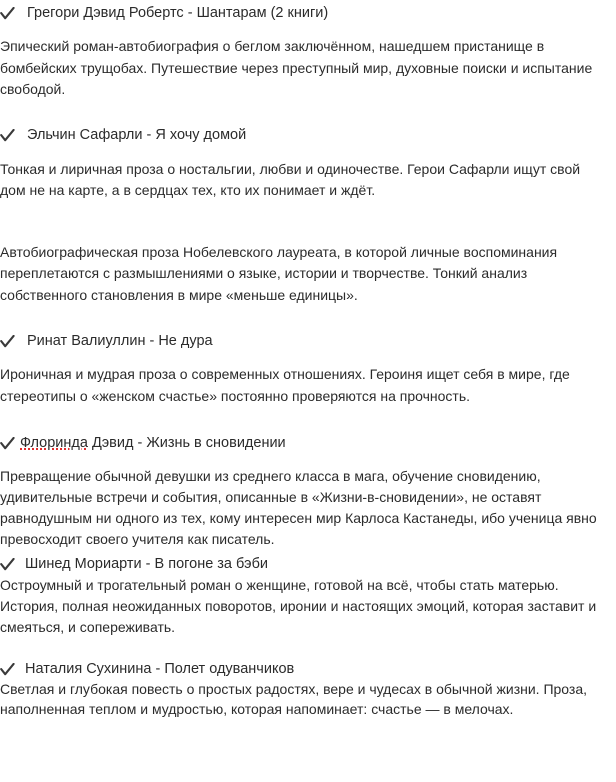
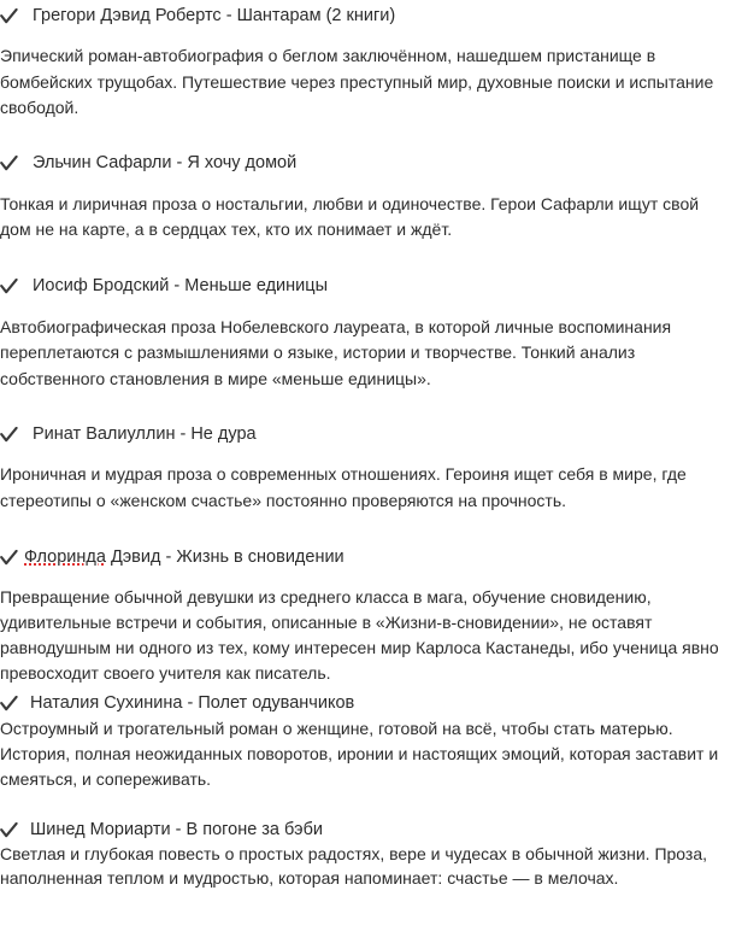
  Грегори Дэвид Робертс - Шантарам (2 книги)
  Эпический роман-автобиография о беглом заключённом, нашедшем пристанище в бомбейских трущобах. Путешествие через преступный мир, духовные поиски и испытание свободой.
  Эльчин Сафарли - Я хочу домой
  Тонкая и лиричная проза о ностальгии, любви и одиночестве. Герои Сафарли ищут свой дом не на карте, а в сердцах тех, кто их понимает и ждёт.
+ Иосиф Бродский - Меньше единицы
  Автобиографическая проза Нобелевского лауреата, в которой личные воспоминания переплетаются с размышлениями о языке, истории и творчестве. Тонкий анализ собственного становления в мире «меньше единицы».
  Ринат Валиуллин - Не дура
  Ироничная и мудрая проза о современных отношениях. Героиня ищет себя в мире, где стереотипы о «женском счастье» постоянно проверяются на прочность.
  Флоринда Дэвид - Жизнь в сновидении
  Превращение обычной девушки из среднего класса в мага, обучение сновидению, удивительные встречи и события, описанные в «Жизни-в-сновидении», не оставят равнодушным ни одного из тех, кому интересен мир Карлоса Кастанеды, ибо ученица явно превосходит своего учителя как писатель.
- Шинед Мориарти - В погоне за бэби
+ Наталия Сухинина - Полет одуванчиков
  Остроумный и трогательный роман о женщине, готовой на всё, чтобы стать матерью. История, полная неожиданных поворотов, иронии и настоящих эмоций, которая заставит и смеяться, и сопереживать.
- Наталия Сухинина - Полет одуванчиков
+ Шинед Мориарти - В погоне за бэби
  Светлая и глубокая повесть о простых радостях, вере и чудесах в обычной жизни. Проза, наполненная теплом и мудростью, которая напоминает: счастье — в мелочах.
